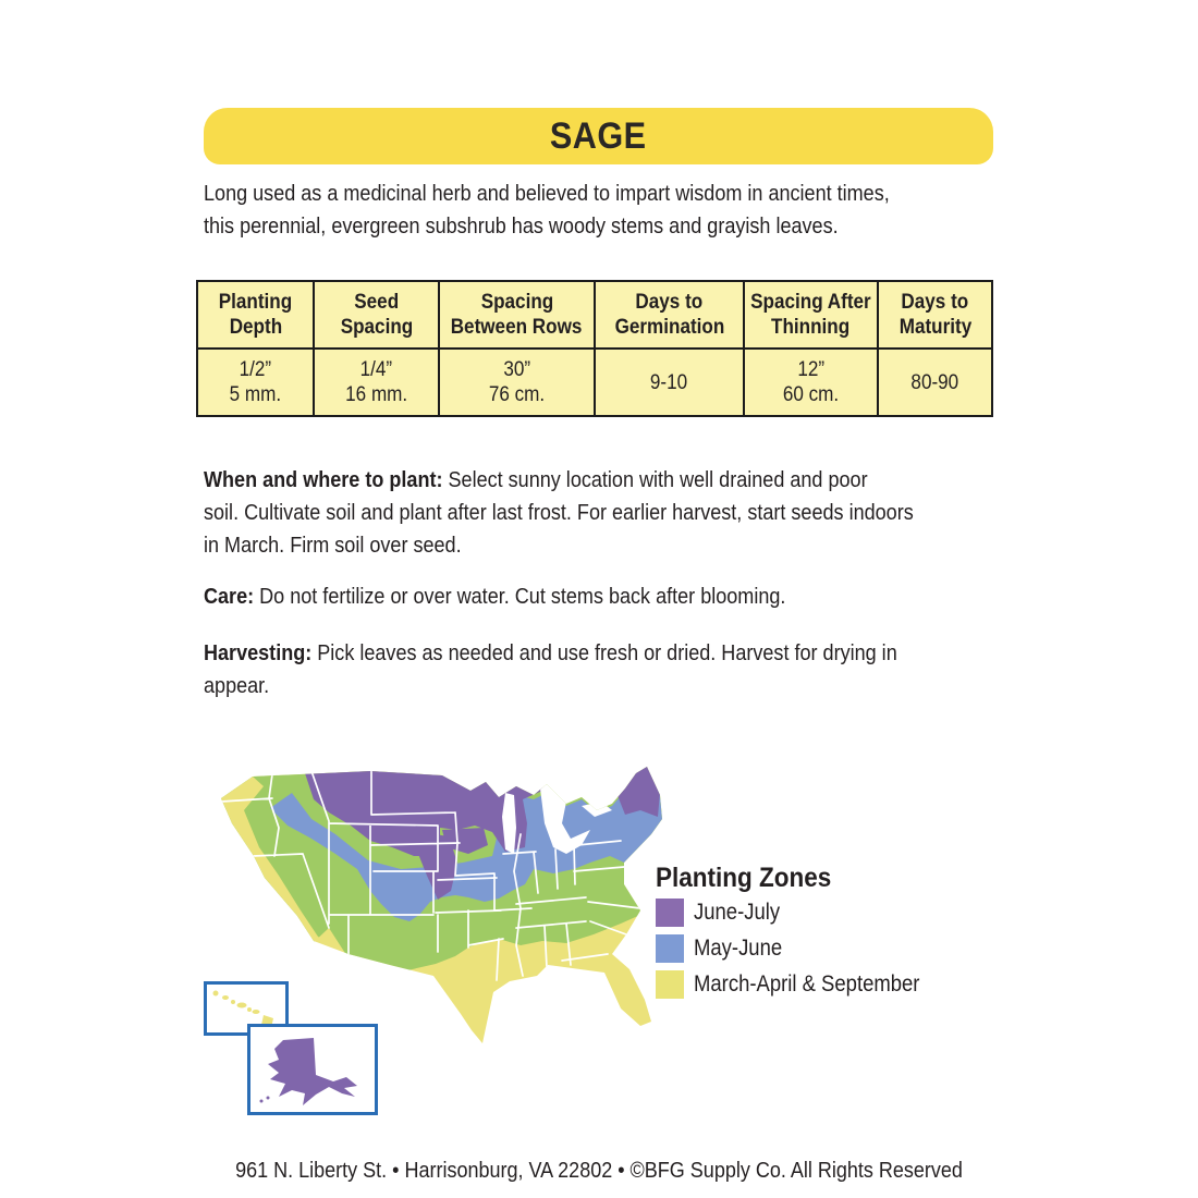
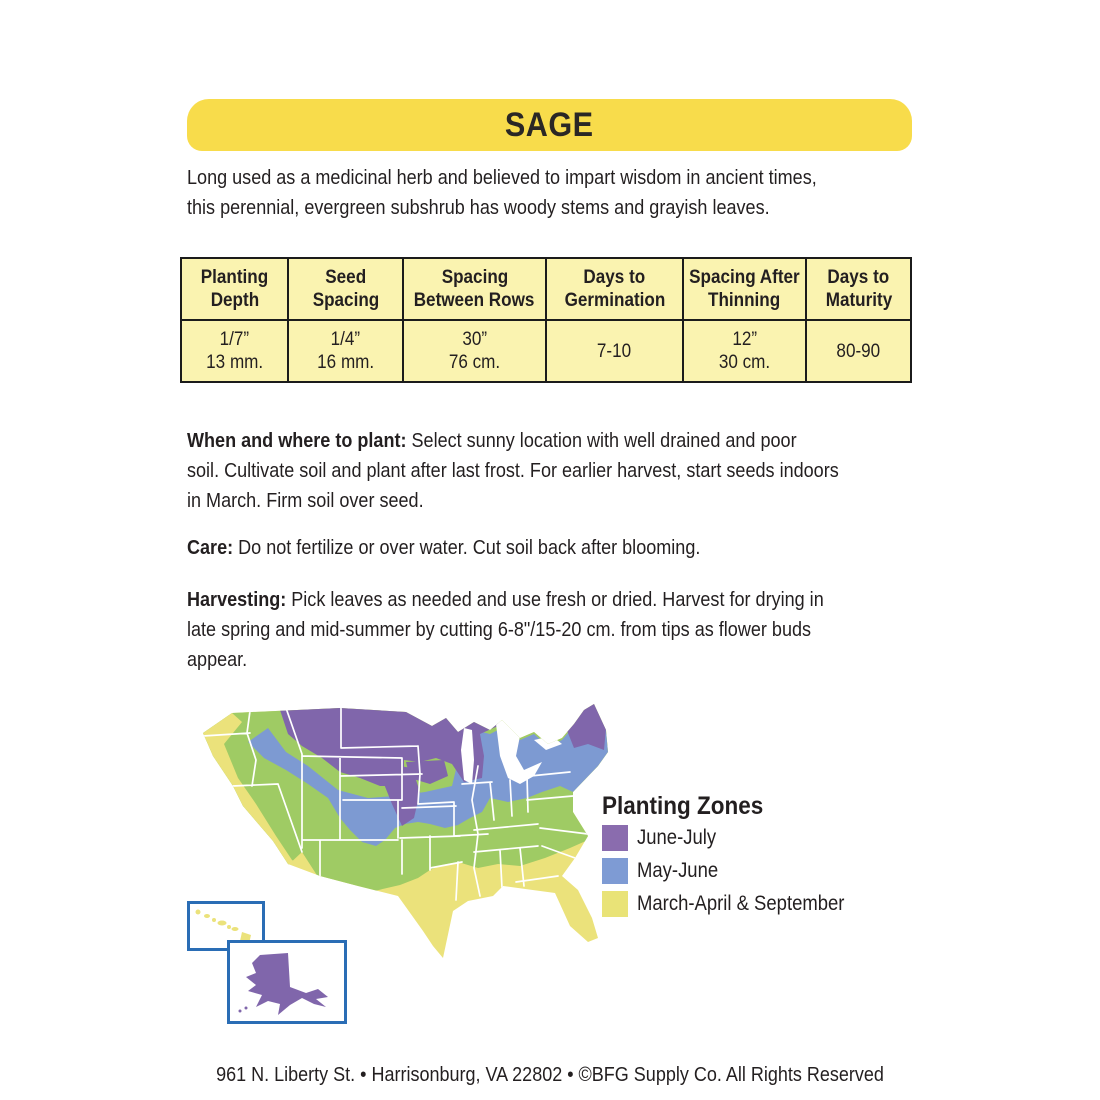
  SAGE
  Long used as a medicinal herb and believed to impart wisdom in ancient times,
  this perennial, evergreen subshrub has woody stems and grayish leaves.
  Planting
  Depth
  Seed
  Spacing
  Spacing
  Between Rows
  Days to
  Germination
  Spacing After
  Thinning
  Days to
  Maturity
- 1/2”
+ 1/7”
- 5 mm.
+ 13 mm.
  1/4”
  16 mm.
  30”
  76 cm.
- 9-10
+ 7-10
  12”
- 60 cm.
+ 30 cm.
  80-90
  When and where to plant: Select sunny location with well drained and poor
  soil. Cultivate soil and plant after last frost. For earlier harvest, start seeds indoors
  in March. Firm soil over seed.
- Care: Do not fertilize or over water. Cut stems back after blooming.
+ Care: Do not fertilize or over water. Cut soil back after blooming.
  Harvesting: Pick leaves as needed and use fresh or dried. Harvest for drying in
+ late spring and mid-summer by cutting 6-8"/15-20 cm. from tips as flower buds
  appear.
  Planting Zones
  June-July
  May-June
  March-April & September
  961 N. Liberty St. • Harrisonburg, VA 22802 • ©BFG Supply Co. All Rights Reserved
